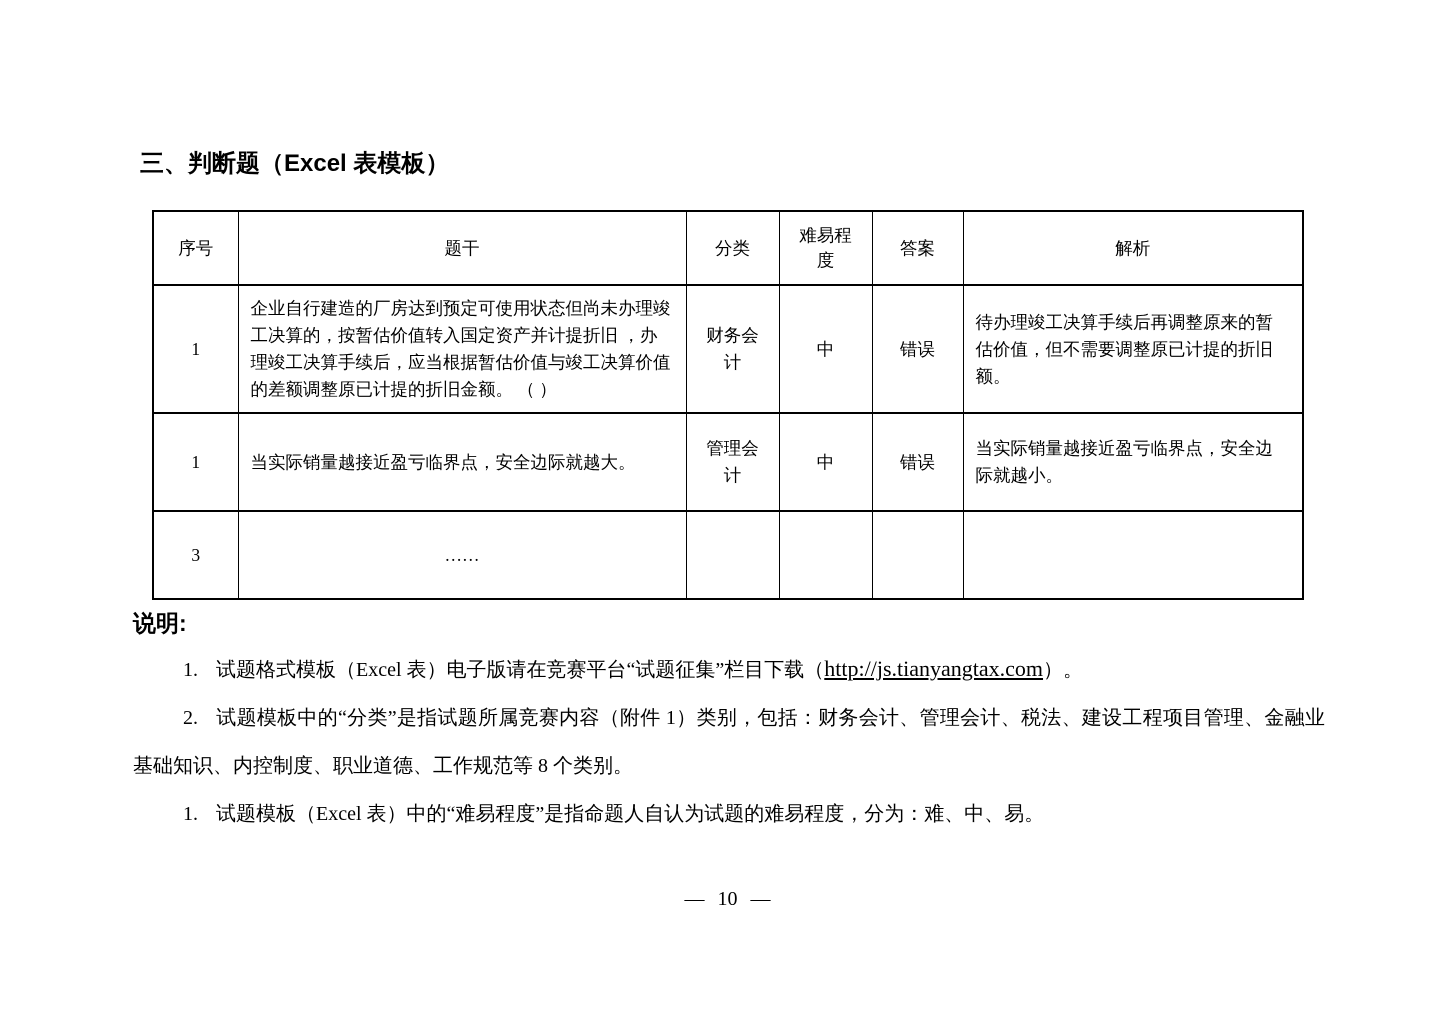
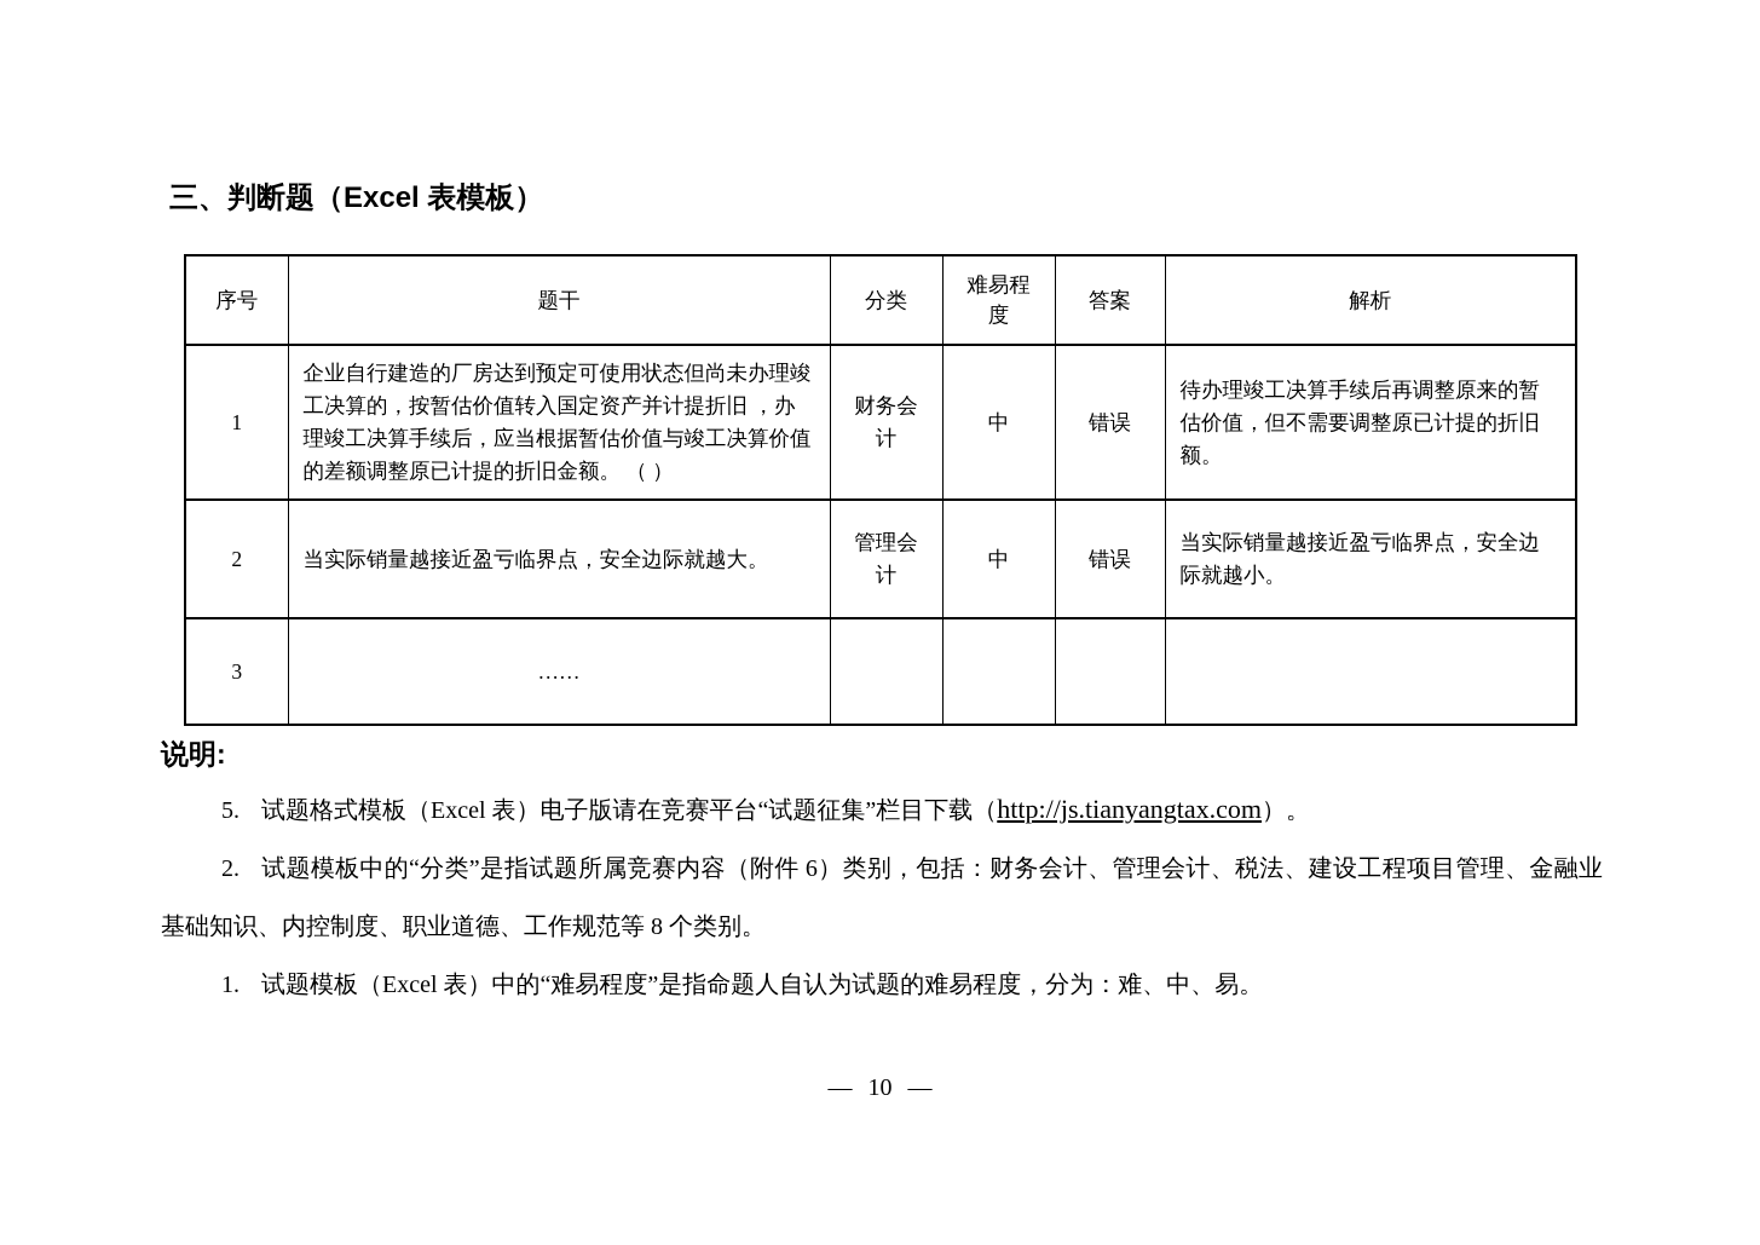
  三、判断题（Excel 表模板）
  序号	题干	分类	难易程度	答案	解析
  1	企业自行建造的厂房达到预定可使用状态但尚未办理竣工决算的，按暂估价值转入国定资产并计提折旧 ，办理竣工决算手续后，应当根据暂估价值与竣工决算价值的差额调整原已计提的折旧金额。 （ ）	财务会计	中	错误	待办理竣工决算手续后再调整原来的暂估价值，但不需要调整原已计提的折旧额。
- 1	当实际销量越接近盈亏临界点，安全边际就越大。	管理会计	中	错误	当实际销量越接近盈亏临界点，安全边际就越小。
+ 2	当实际销量越接近盈亏临界点，安全边际就越大。	管理会计	中	错误	当实际销量越接近盈亏临界点，安全边际就越小。
  3	……
  说明:
- 1. 试题格式模板（Excel 表）电子版请在竞赛平台“试题征集”栏目下载（http://js.tianyangtax.com）。
+ 5. 试题格式模板（Excel 表）电子版请在竞赛平台“试题征集”栏目下载（http://js.tianyangtax.com）。
- 2. 试题模板中的“分类”是指试题所属竞赛内容（附件 1）类别，包括：财务会计、管理会计、税法、建设工程项目管理、金融业基础知识、内控制度、职业道德、工作规范等 8 个类别。
+ 2. 试题模板中的“分类”是指试题所属竞赛内容（附件 6）类别，包括：财务会计、管理会计、税法、建设工程项目管理、金融业基础知识、内控制度、职业道德、工作规范等 8 个类别。
  1. 试题模板（Excel 表）中的“难易程度”是指命题人自认为试题的难易程度，分为：难、中、易。
  — 10 —
